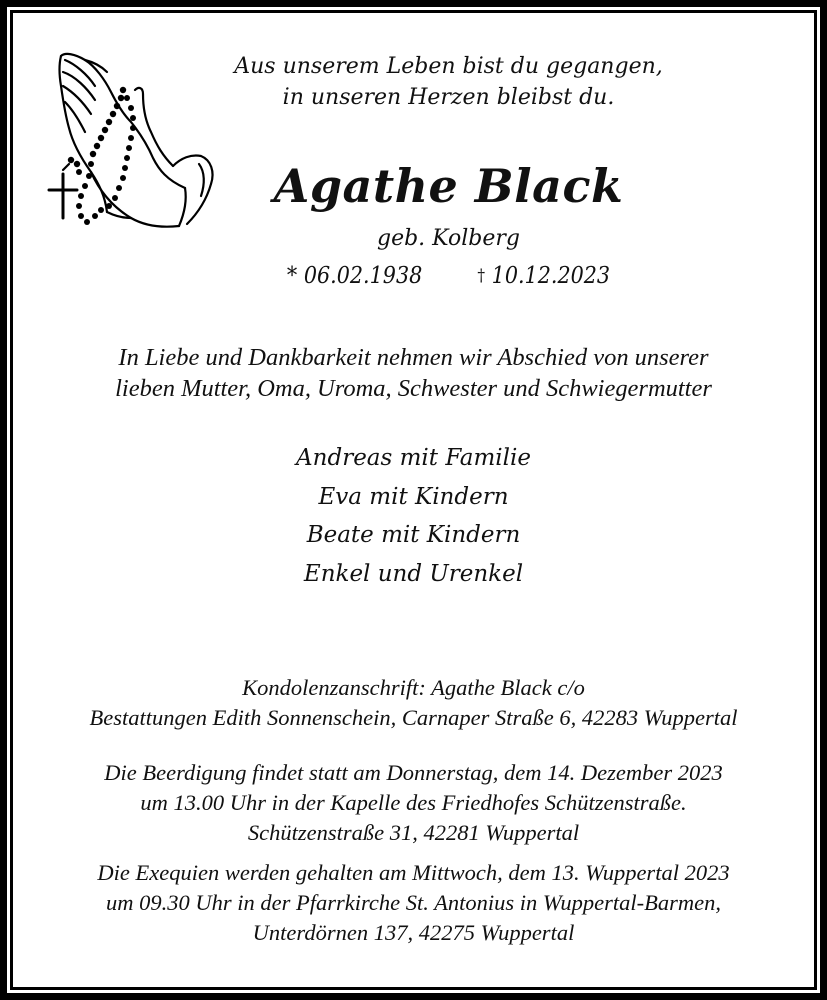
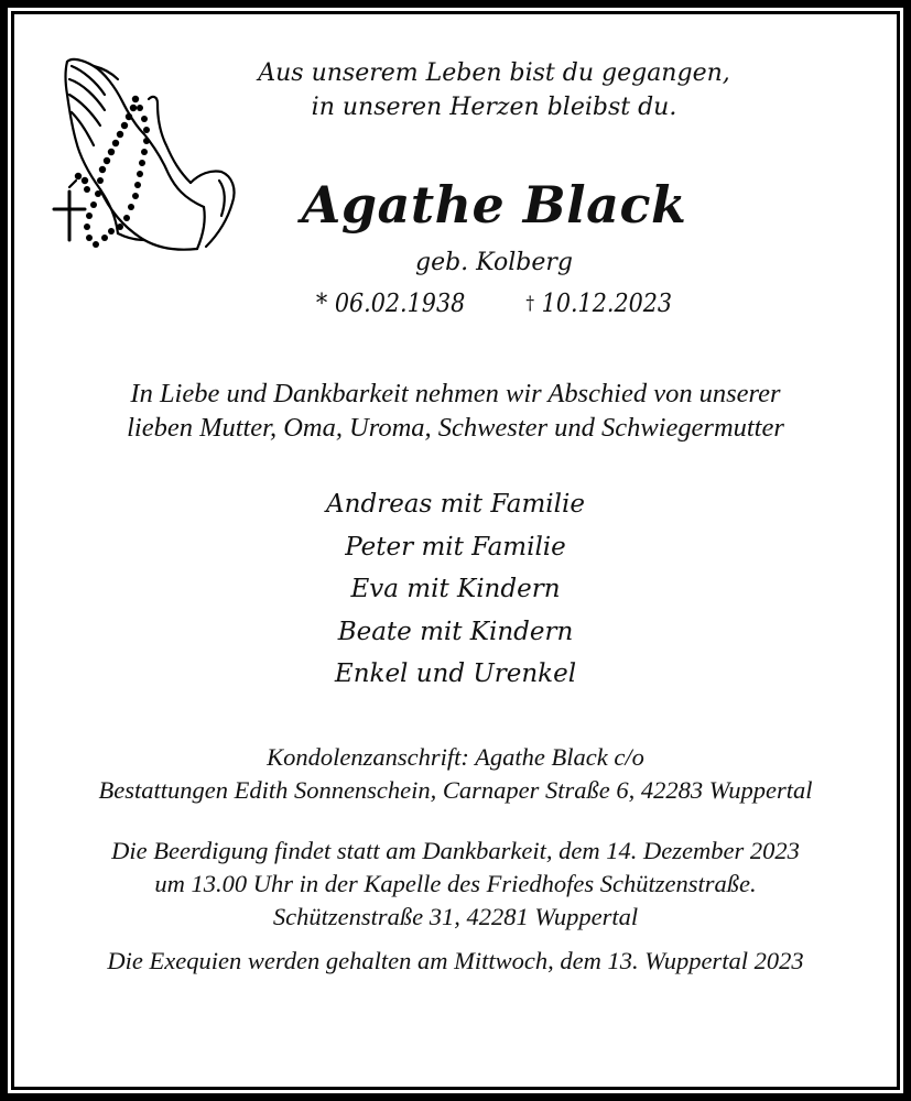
  Aus unserem Leben bist du gegangen,
  in unseren Herzen bleibst du.
  Agathe Black
  geb. Kolberg
  * 06.02.1938 † 10.12.2023
  In Liebe und Dankbarkeit nehmen wir Abschied von unserer
  lieben Mutter, Oma, Uroma, Schwester und Schwiegermutter
  Andreas mit Familie
+ Peter mit Familie
  Eva mit Kindern
  Beate mit Kindern
  Enkel und Urenkel
  Kondolenzanschrift: Agathe Black c/o
  Bestattungen Edith Sonnenschein, Carnaper Straße 6, 42283 Wuppertal
- Die Beerdigung findet statt am Donnerstag, dem 14. Dezember 2023
+ Die Beerdigung findet statt am Dankbarkeit, dem 14. Dezember 2023
  um 13.00 Uhr in der Kapelle des Friedhofes Schützenstraße.
  Schützenstraße 31, 42281 Wuppertal
  Die Exequien werden gehalten am Mittwoch, dem 13. Wuppertal 2023
- um 09.30 Uhr in der Pfarrkirche St. Antonius in Wuppertal-Barmen,
- Unterdörnen 137, 42275 Wuppertal
